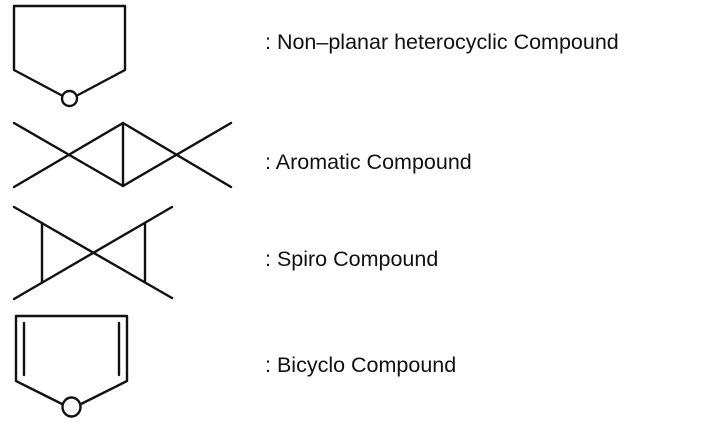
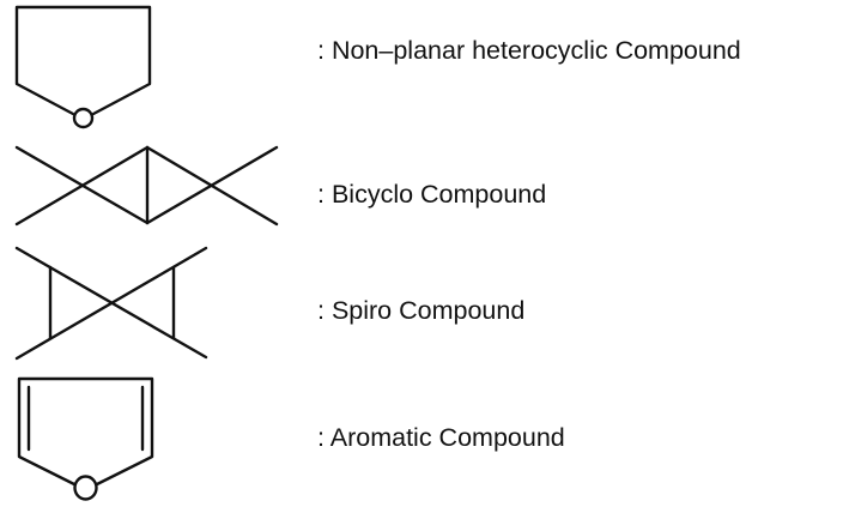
  : Non–planar heterocyclic Compound
- : Aromatic Compound
+ : Bicyclo Compound
  : Spiro Compound
- : Bicyclo Compound
+ : Aromatic Compound
